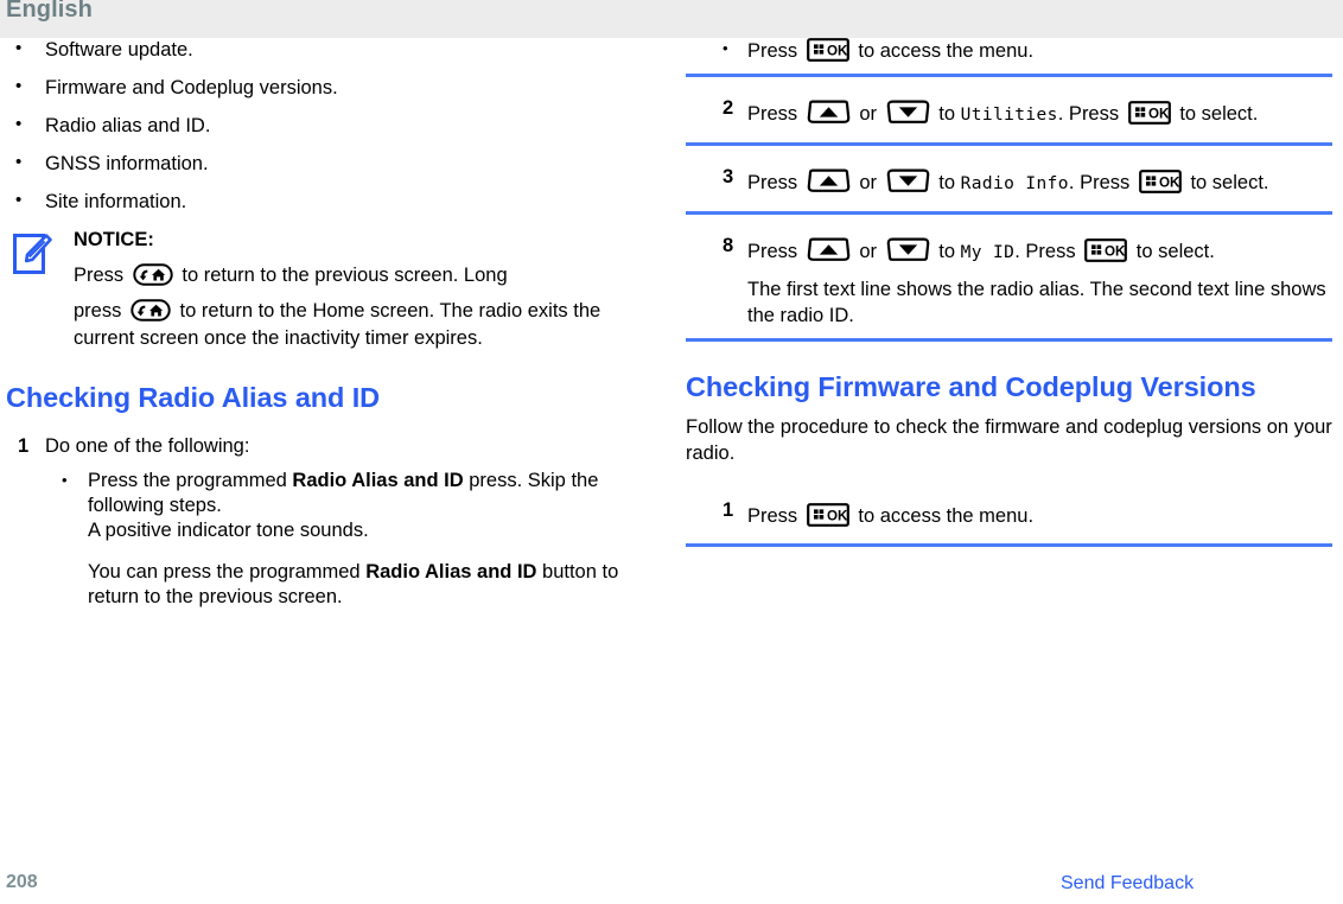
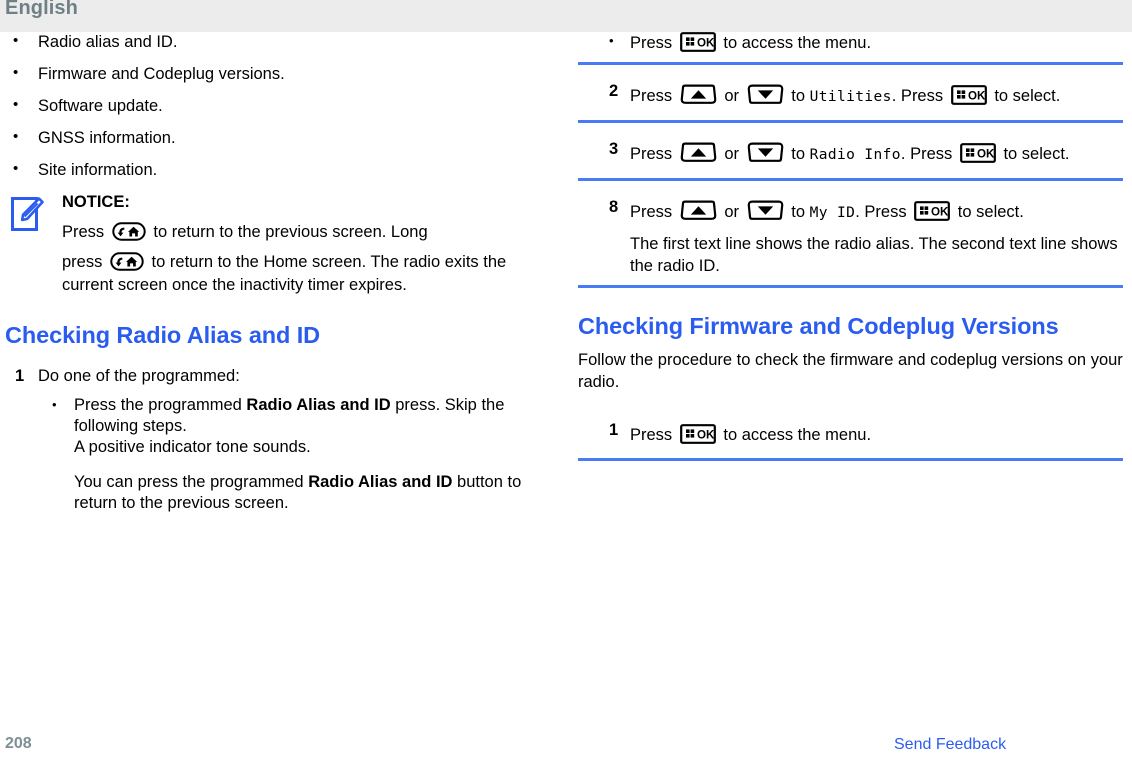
  English
- Software update.
+ Radio alias and ID.
  Firmware and Codeplug versions.
- Radio alias and ID.
+ Software update.
  GNSS information.
  Site information.
  NOTICE:
  Press to return to the previous screen. Long
  press to return to the Home screen. The radio exits the current screen once the inactivity timer expires.
  Checking Radio Alias and ID
  1
- Do one of the following:
+ Do one of the programmed:
  Press the programmed Radio Alias and ID press. Skip the following steps.
  A positive indicator tone sounds.
  You can press the programmed Radio Alias and ID button to return to the previous screen.
  Press
  OK
  to access the menu.
  2
  Press or to Utilities. Press
  OK
  to select.
  3
  Press or to Radio Info. Press
  OK
  to select.
  8
  Press or to My ID. Press
  OK
  to select.
  The first text line shows the radio alias. The second text line shows the radio ID.
  Checking Firmware and Codeplug Versions
  Follow the procedure to check the firmware and codeplug versions on your radio.
  1
  Press
  OK
  to access the menu.
  208
  Send Feedback
